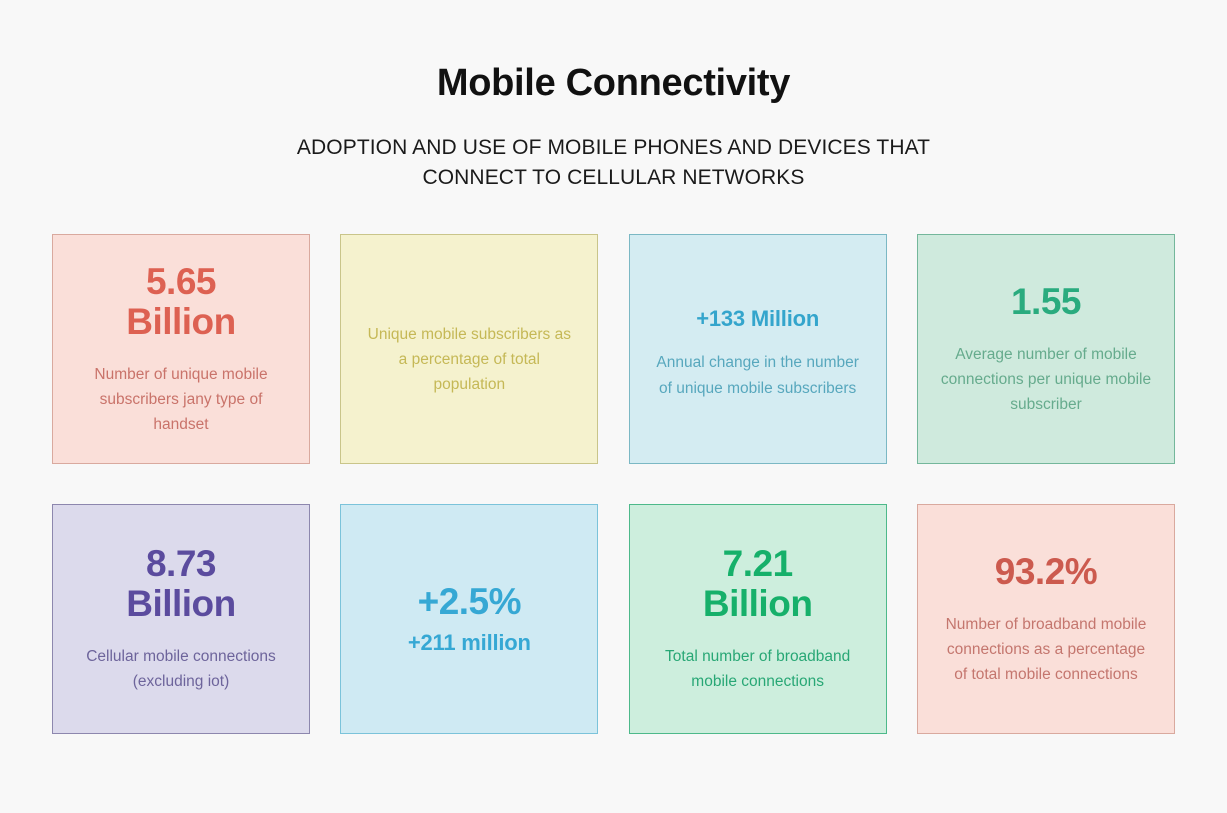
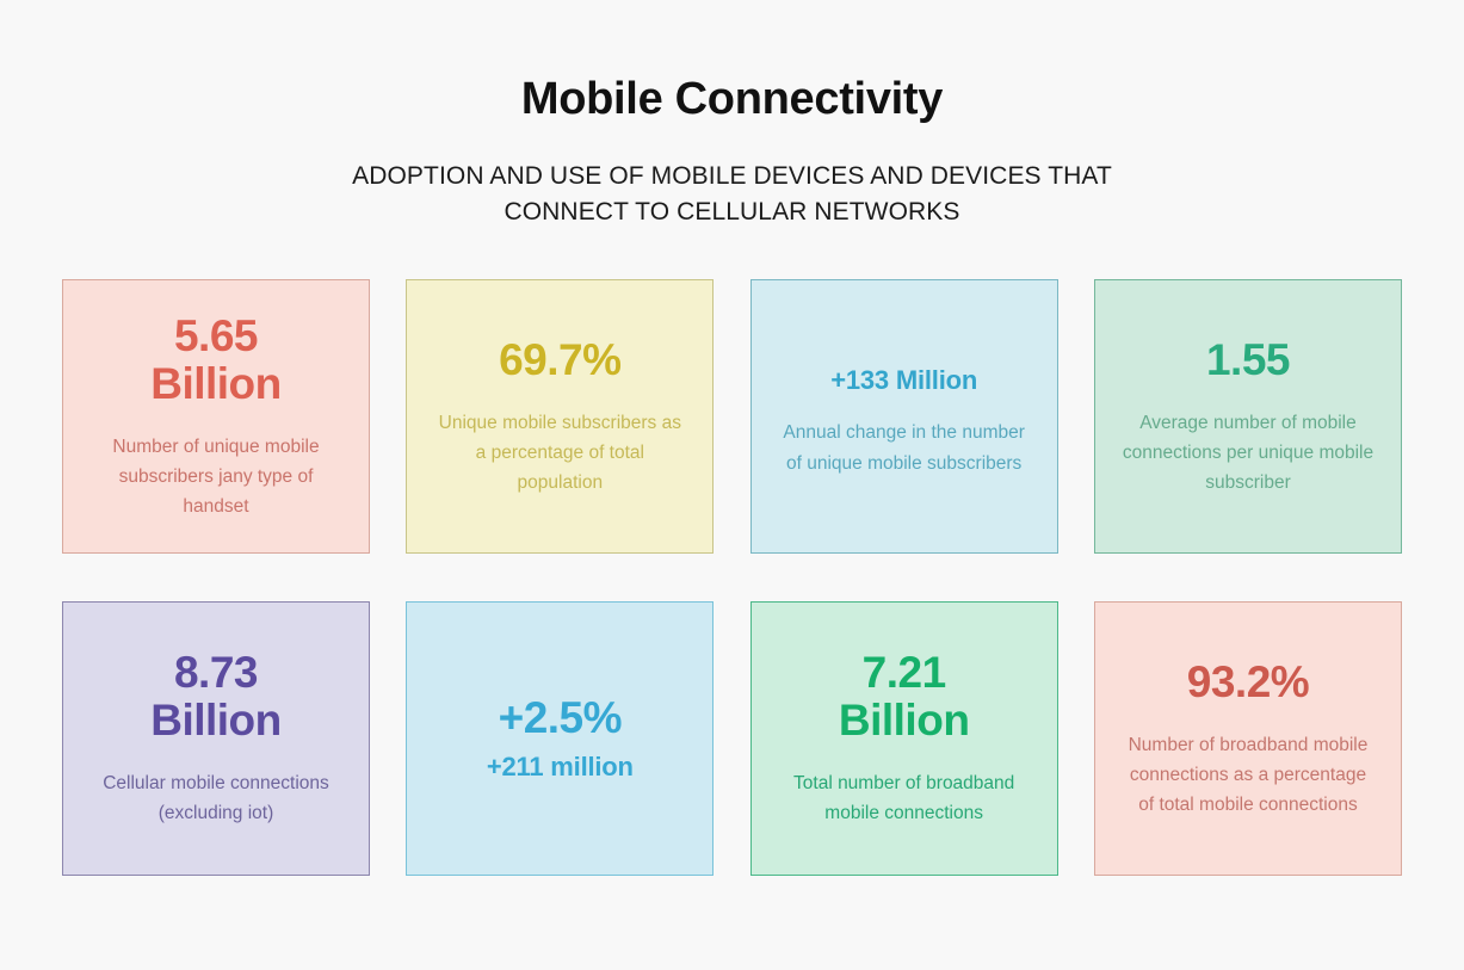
  Mobile Connectivity
- ADOPTION AND USE OF MOBILE PHONES AND DEVICES THAT CONNECT TO CELLULAR NETWORKS
+ ADOPTION AND USE OF MOBILE DEVICES AND DEVICES THAT CONNECT TO CELLULAR NETWORKS
  5.65
  Billion
  Number of unique mobile subscribers jany type of handset
+ 69.7%
  Unique mobile subscribers as a percentage of total population
  +133 Million
  Annual change in the number of unique mobile subscribers
  1.55
  Average number of mobile connections per unique mobile subscriber
  8.73
  Billion
  Cellular mobile connections (excluding iot)
  +2.5%
  +211 million
  7.21
  Billion
  Total number of broadband mobile connections
  93.2%
  Number of broadband mobile connections as a percentage of total mobile connections
